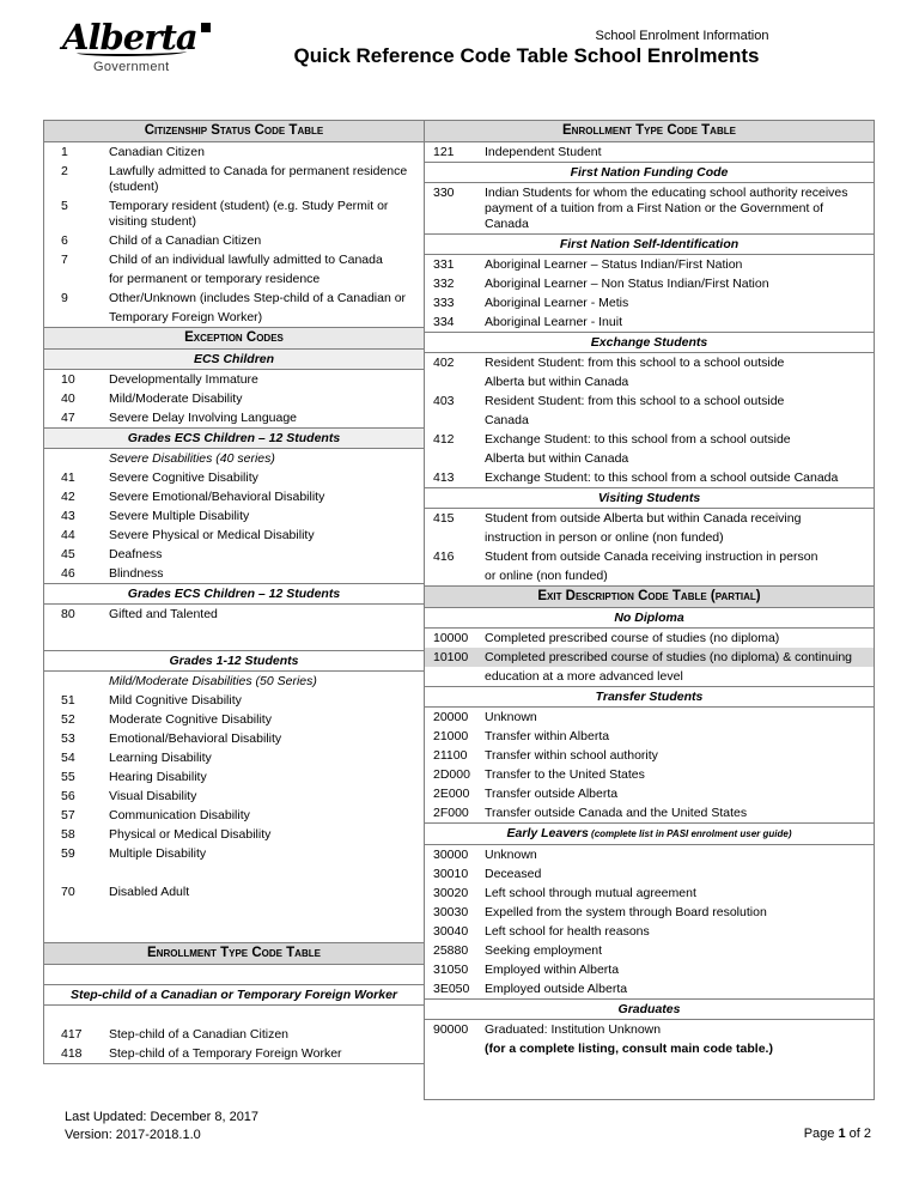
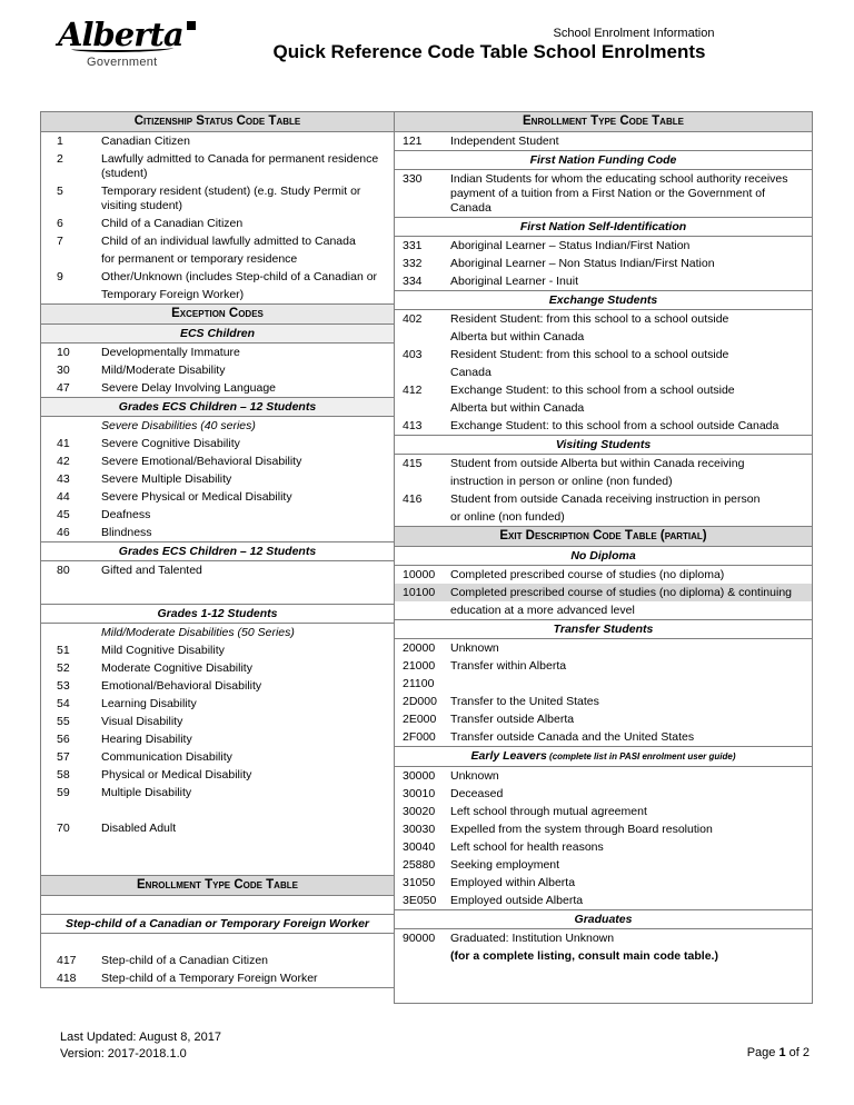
  Alberta
  Government
  School Enrolment Information
  Quick Reference Code Table School Enrolments
  Citizenship Status Code Table
  1
  Canadian Citizen
  2
  Lawfully admitted to Canada for permanent residence (student)
  5
  Temporary resident (student) (e.g. Study Permit or visiting student)
  6
  Child of a Canadian Citizen
  7
  Child of an individual lawfully admitted to Canada
  for permanent or temporary residence
  9
  Other/Unknown (includes Step-child of a Canadian or
  Temporary Foreign Worker)
  Exception Codes
  ECS Children
  10
  Developmentally Immature
- 40
+ 30
  Mild/Moderate Disability
  47
  Severe Delay Involving Language
  Grades ECS Children – 12 Students
  Severe Disabilities (40 series)
  41
  Severe Cognitive Disability
  42
  Severe Emotional/Behavioral Disability
  43
  Severe Multiple Disability
  44
  Severe Physical or Medical Disability
  45
  Deafness
  46
  Blindness
  Grades ECS Children – 12 Students
  80
  Gifted and Talented
  Grades 1-12 Students
  Mild/Moderate Disabilities (50 Series)
  51
  Mild Cognitive Disability
  52
  Moderate Cognitive Disability
  53
  Emotional/Behavioral Disability
  54
  Learning Disability
  55
- Hearing Disability
+ Visual Disability
  56
- Visual Disability
+ Hearing Disability
  57
  Communication Disability
  58
  Physical or Medical Disability
  59
  Multiple Disability
  70
  Disabled Adult
  Enrollment Type Code Table
  Step-child of a Canadian or Temporary Foreign Worker
  417
  Step-child of a Canadian Citizen
  418
  Step-child of a Temporary Foreign Worker
  Enrollment Type Code Table
  121
  Independent Student
  First Nation Funding Code
  330
  Indian Students for whom the educating school authority receives payment of a tuition from a First Nation or the Government of Canada
  First Nation Self-Identification
  331
  Aboriginal Learner – Status Indian/First Nation
  332
  Aboriginal Learner – Non Status Indian/First Nation
- 333
- Aboriginal Learner - Metis
  334
  Aboriginal Learner - Inuit
  Exchange Students
  402
  Resident Student: from this school to a school outside
  Alberta but within Canada
  403
  Resident Student: from this school to a school outside
  Canada
  412
  Exchange Student: to this school from a school outside
  Alberta but within Canada
  413
  Exchange Student: to this school from a school outside Canada
  Visiting Students
  415
  Student from outside Alberta but within Canada receiving
  instruction in person or online (non funded)
  416
  Student from outside Canada receiving instruction in person
  or online (non funded)
  Exit Description Code Table (partial)
  No Diploma
  10000
  Completed prescribed course of studies (no diploma)
  10100
  Completed prescribed course of studies (no diploma) & continuing
  education at a more advanced level
  Transfer Students
  20000
  Unknown
  21000
  Transfer within Alberta
  21100
- Transfer within school authority
  2D000
  Transfer to the United States
  2E000
  Transfer outside Alberta
  2F000
  Transfer outside Canada and the United States
  Early Leavers (complete list in PASI enrolment user guide)
  30000
  Unknown
  30010
  Deceased
  30020
  Left school through mutual agreement
  30030
  Expelled from the system through Board resolution
  30040
  Left school for health reasons
  25880
  Seeking employment
  31050
  Employed within Alberta
  3E050
  Employed outside Alberta
  Graduates
  90000
  Graduated: Institution Unknown
  (for a complete listing, consult main code table.)
- Last Updated: December 8, 2017
+ Last Updated: August 8, 2017
  Version: 2017-2018.1.0
  Page 1 of 2
